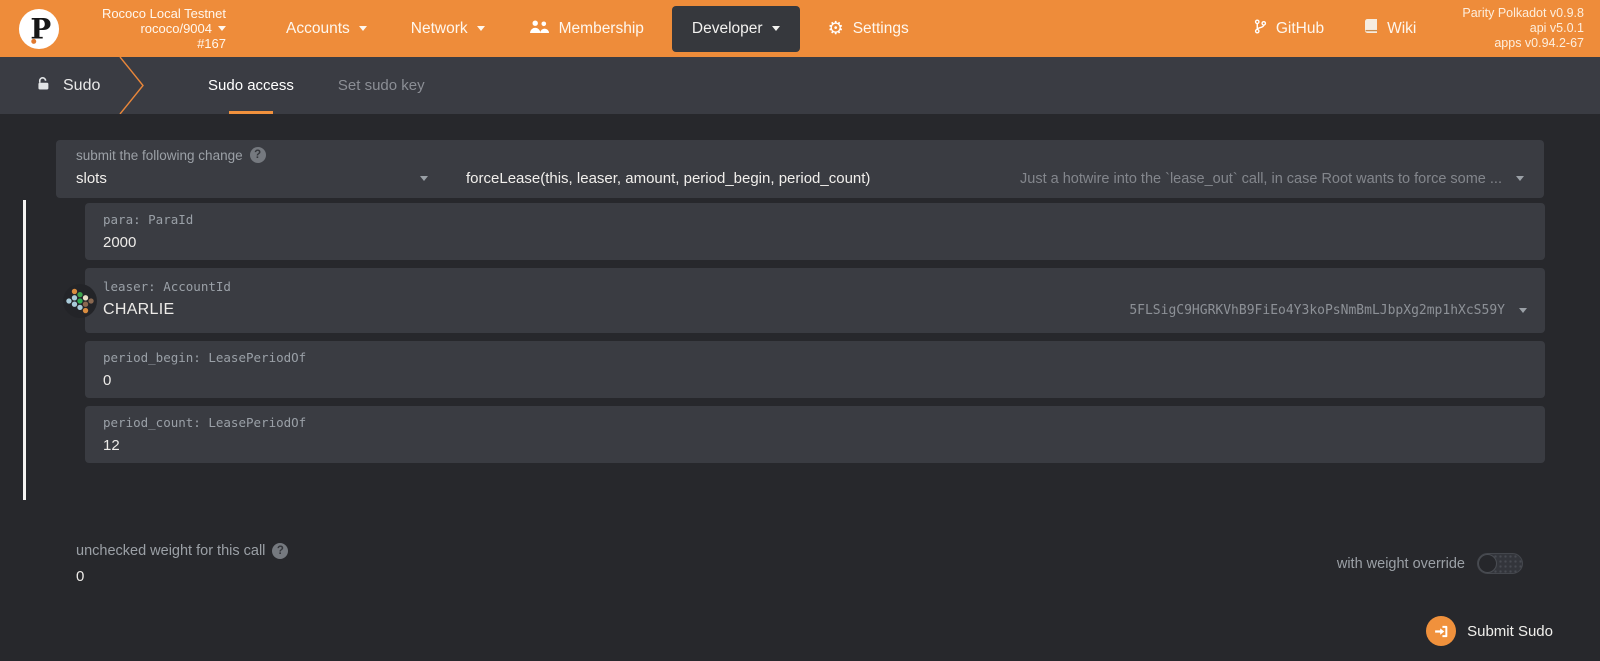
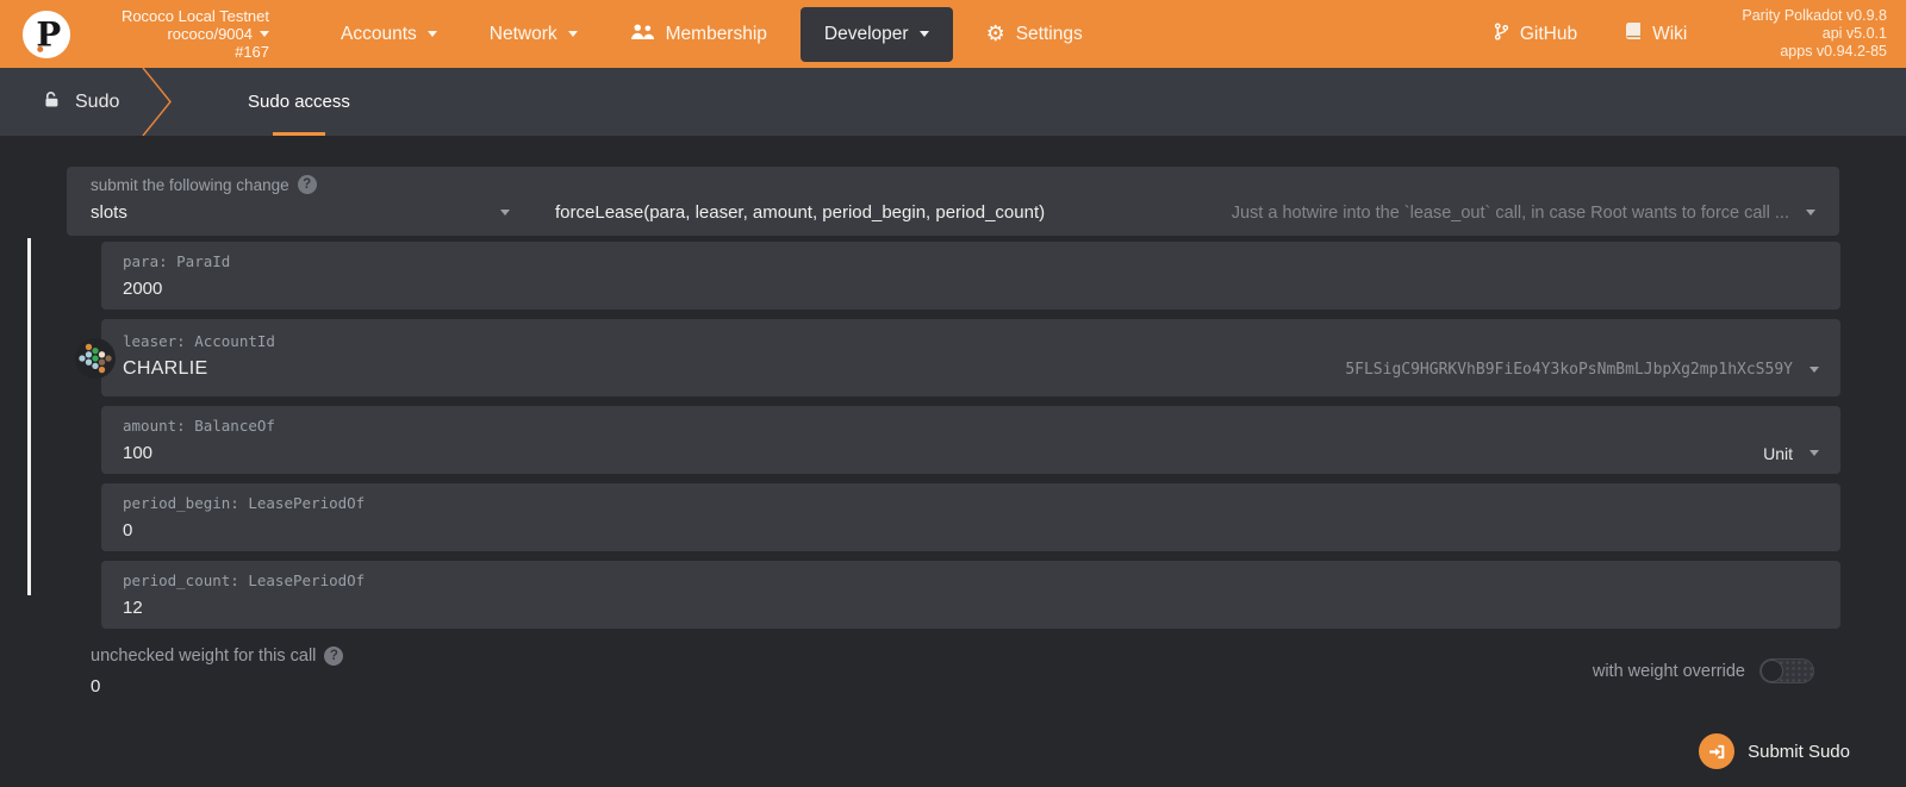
  P
  Rococo Local Testnet
  rococo/9004
  #167
  Accounts
  Network
  Membership
  Developer
  ⚙
  Settings
  GitHub
  Wiki
  Parity Polkadot v0.9.8
  api v5.0.1
- apps v0.94.2-67
+ apps v0.94.2-85
  Sudo
  Sudo access
- Set sudo key
  submit the following change
  ?
  slots
- forceLease(this, leaser, amount, period_begin, period_count)
+ forceLease(para, leaser, amount, period_begin, period_count)
- Just a hotwire into the `lease_out` call, in case Root wants to force some ...
+ Just a hotwire into the `lease_out` call, in case Root wants to force call ...
  para: ParaId
  2000
  leaser: AccountId
  CHARLIE
  5FLSigC9HGRKVhB9FiEo4Y3koPsNmBmLJbpXg2mp1hXcS59Y
+ amount: BalanceOf
+ 100
+ Unit
  period_begin: LeasePeriodOf
  0
  period_count: LeasePeriodOf
  12
  unchecked weight for this call
  ?
  0
  with weight override
  Submit Sudo
